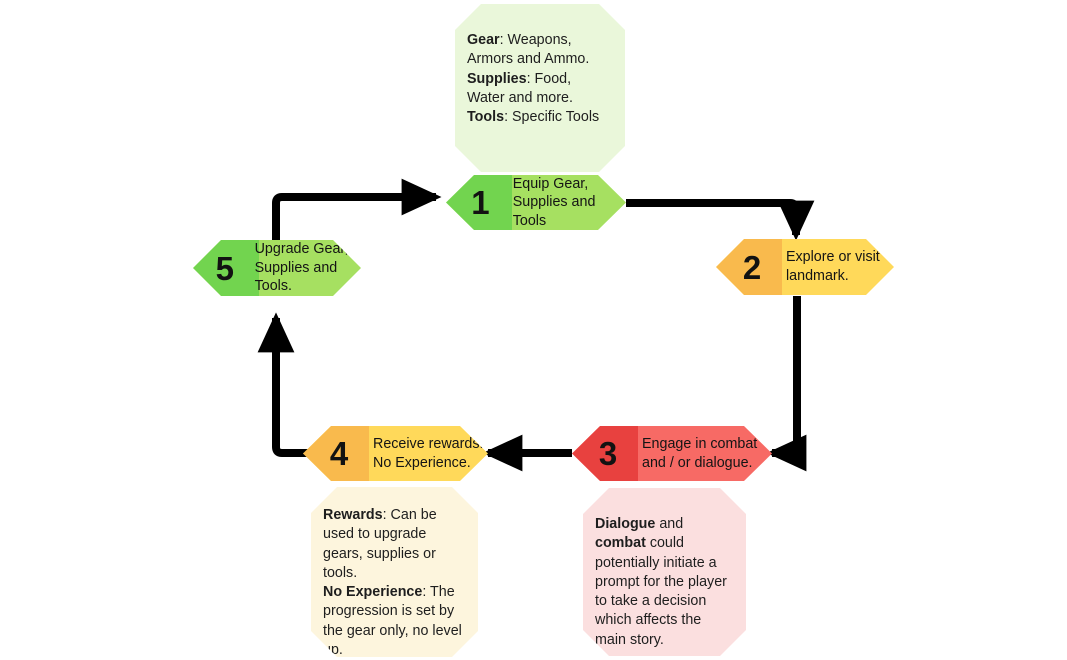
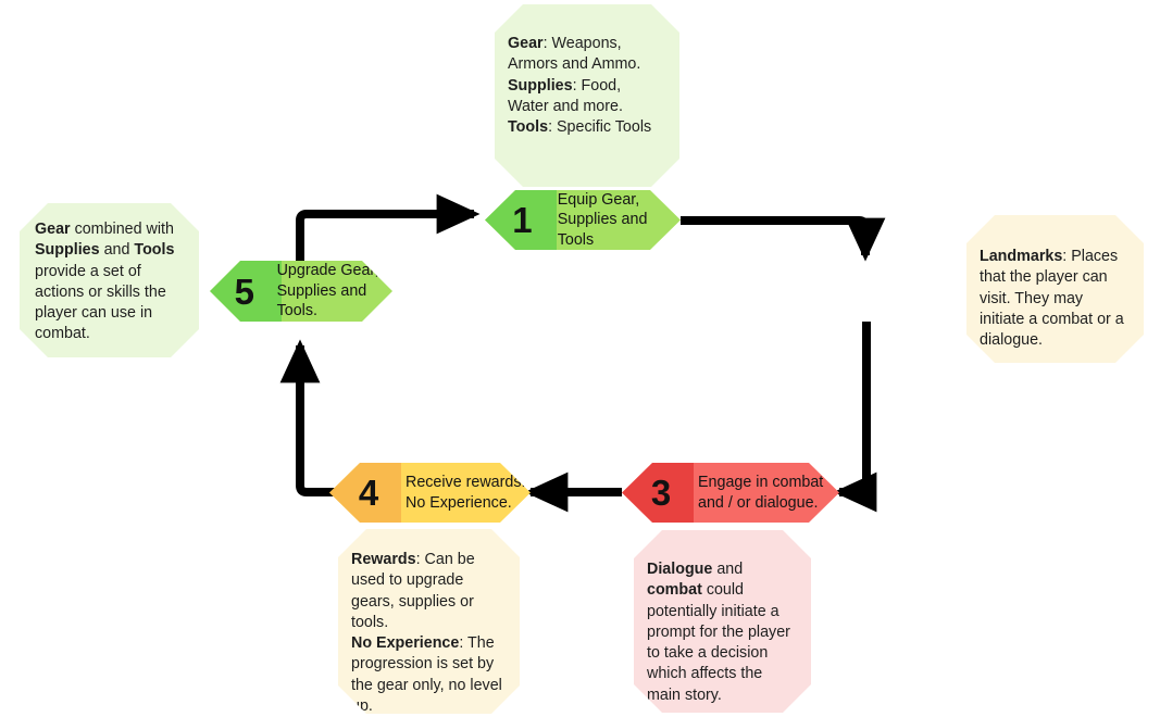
  Gear: Weapons, Armors and Ammo.
  Supplies: Food, Water and more.
  Tools: Specific Tools
+ Gear combined with Supplies and Tools provide a set of actions or skills the player can use in combat.
+ Landmarks: Places that the player can visit. They may initiate a combat or a dialogue.
  Rewards: Can be used to upgrade gears, supplies or tools.
  No Experience: The progression is set by the gear only, no level p.
  Dialogue and combat could potentially initiate a prompt for the player to take a decision which affects the main story.
  1
  Equip Gear,
  Supplies and Tools
- 2
- Explore or visit
- landmark.
  3
  Engage in combat
  and / or dialogue.
  4
  Receive rewards
  No Experience.
  5
  Upgrade Gea
  Supplies and Tools.
